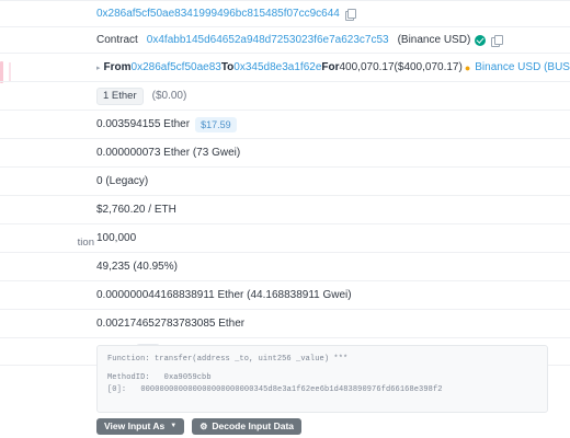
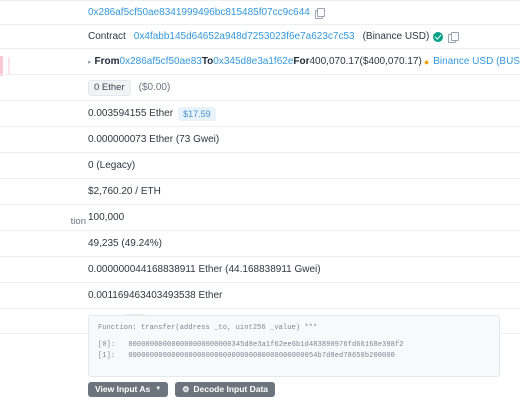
  tion
  0x286af5cf50ae8341999496bc815485f07cc9c644
  Contract
  0x4fabb145d64652a948d7253023f6e7a623c7c53
  (Binance USD)
  From
  0x286af5cf50ae83
  To
  0x345d8e3a1f62e
  For
  400,070.17
  ($400,070.17)
  ●
  Binance USD (BUS
- 1 Ether
+ 0 Ether
  ($0.00)
  0.003594155 Ether
  $17.59
  0.000000073 Ether (73 Gwei)
  0 (Legacy)
  $2,760.20 / ETH
  100,000
- 49,235 (40.95%)
+ 49,235 (49.24%)
  0.000000044168838911 Ether (44.168838911 Gwei)
- 0.002174652783783085 Ether
+ 0.001169463403493538 Ether
  Function: transfer(address _to, uint256 _value) ***
- MethodID: 0xa9059cbb
  [0]: 000000000000000000000000345d8e3a1f62ee6b1d483890976fd66168e398f2
+ [1]: 00000000000000000000000000000000000000000054b7d8ed78650b200000
  View Input As
  ⚙
  Decode Input Data
